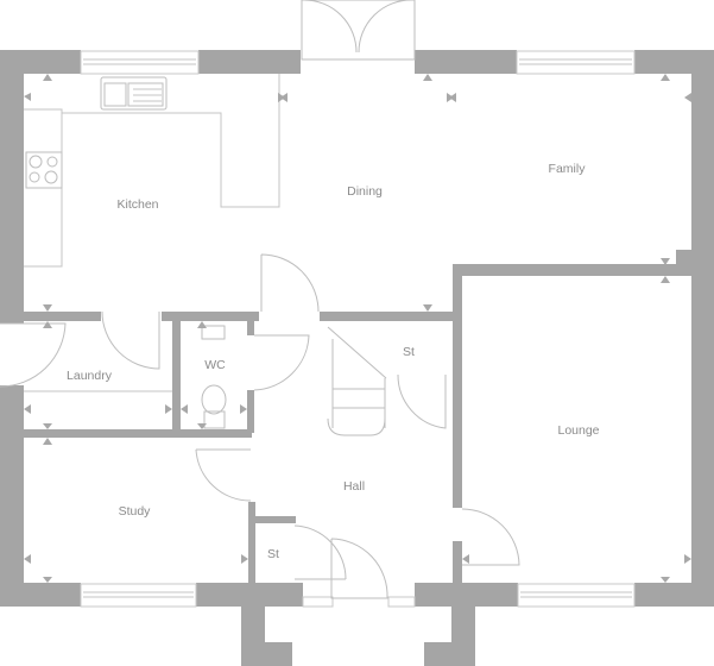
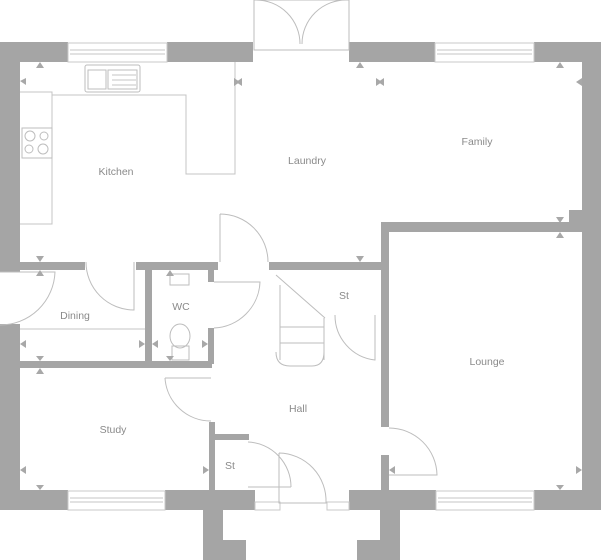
  Kitchen
- Dining
+ Laundry
  Family
- Laundry
+ Dining
  WC
  St
  Lounge
  Hall
  Study
  St
